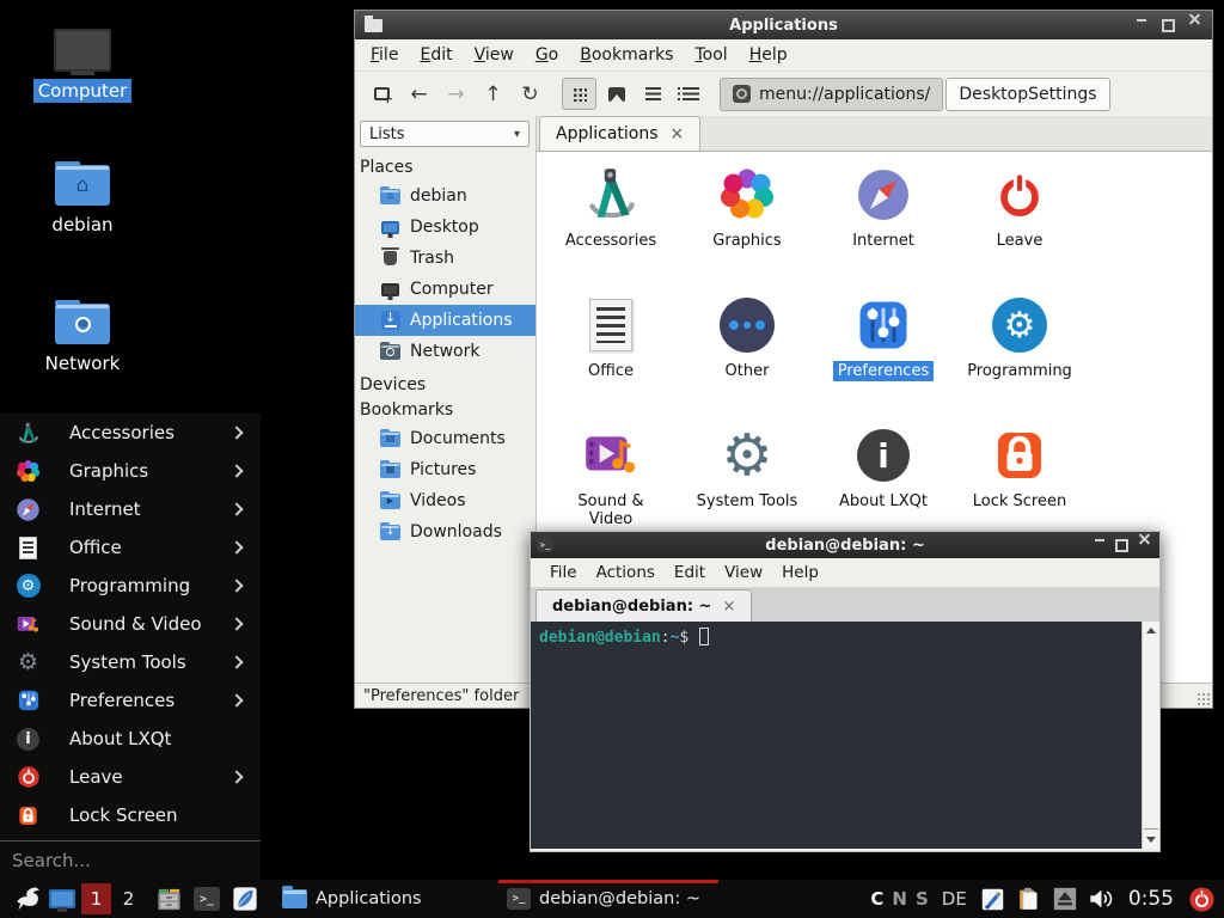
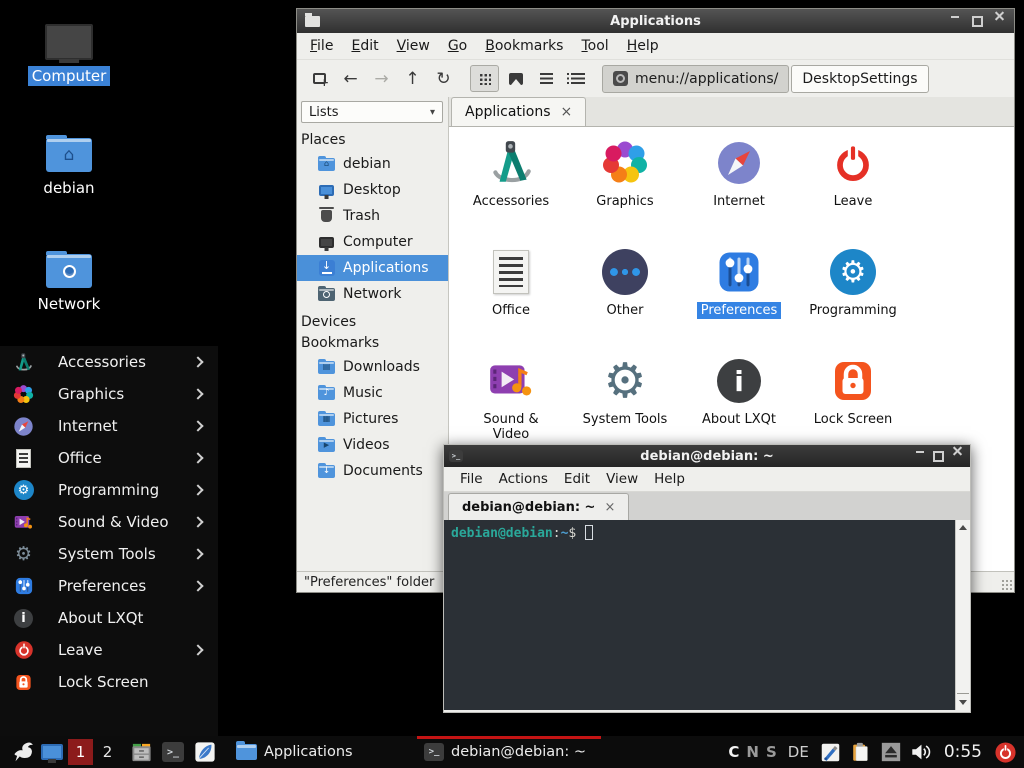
  Computer
  ⌂
  debian
  Network
  Accessories
  Graphics
  Internet
  Office
  ⚙
  Programming
  Sound & Video
  ⚙
  System Tools
  Preferences
  i
  About LXQt
  Leave
  Lock Screen
- Search...
  Applications
  File
  Edit
  View
  Go
  Bookmarks
  Tool
  Help
  +
  ←
  →
  ↑
  ↻
  menu://applications/
  DesktopSettings
  Lists
  ▾
  Places
  ⌂
  debian
  Desktop
  Trash
  Computer
  ↓
  Applications
  Network
  Devices
  Bookmarks
  ▤
- Documents
+ Downloads
+ ♪
+ Music
  ▦
  Pictures
  ▶
  Videos
  ↓
- Downloads
+ Documents
  Applications
  ×
  Accessories
  Graphics
  Internet
  Leave
  Office
  Other
  Preferences
  ⚙
  Programming
  Sound & Video
  ⚙
  System Tools
  i
  About LXQt
  Lock Screen
  "Preferences" folder
  >_
  debian@debian: ~
  File
  Actions
  Edit
  View
  Help
  debian@debian: ~
  ×
  debian@debian:~$
  1
  2
  >_
  Applications
  >_
  debian@debian: ~
  C
  N
  S
  DE
  0:55
